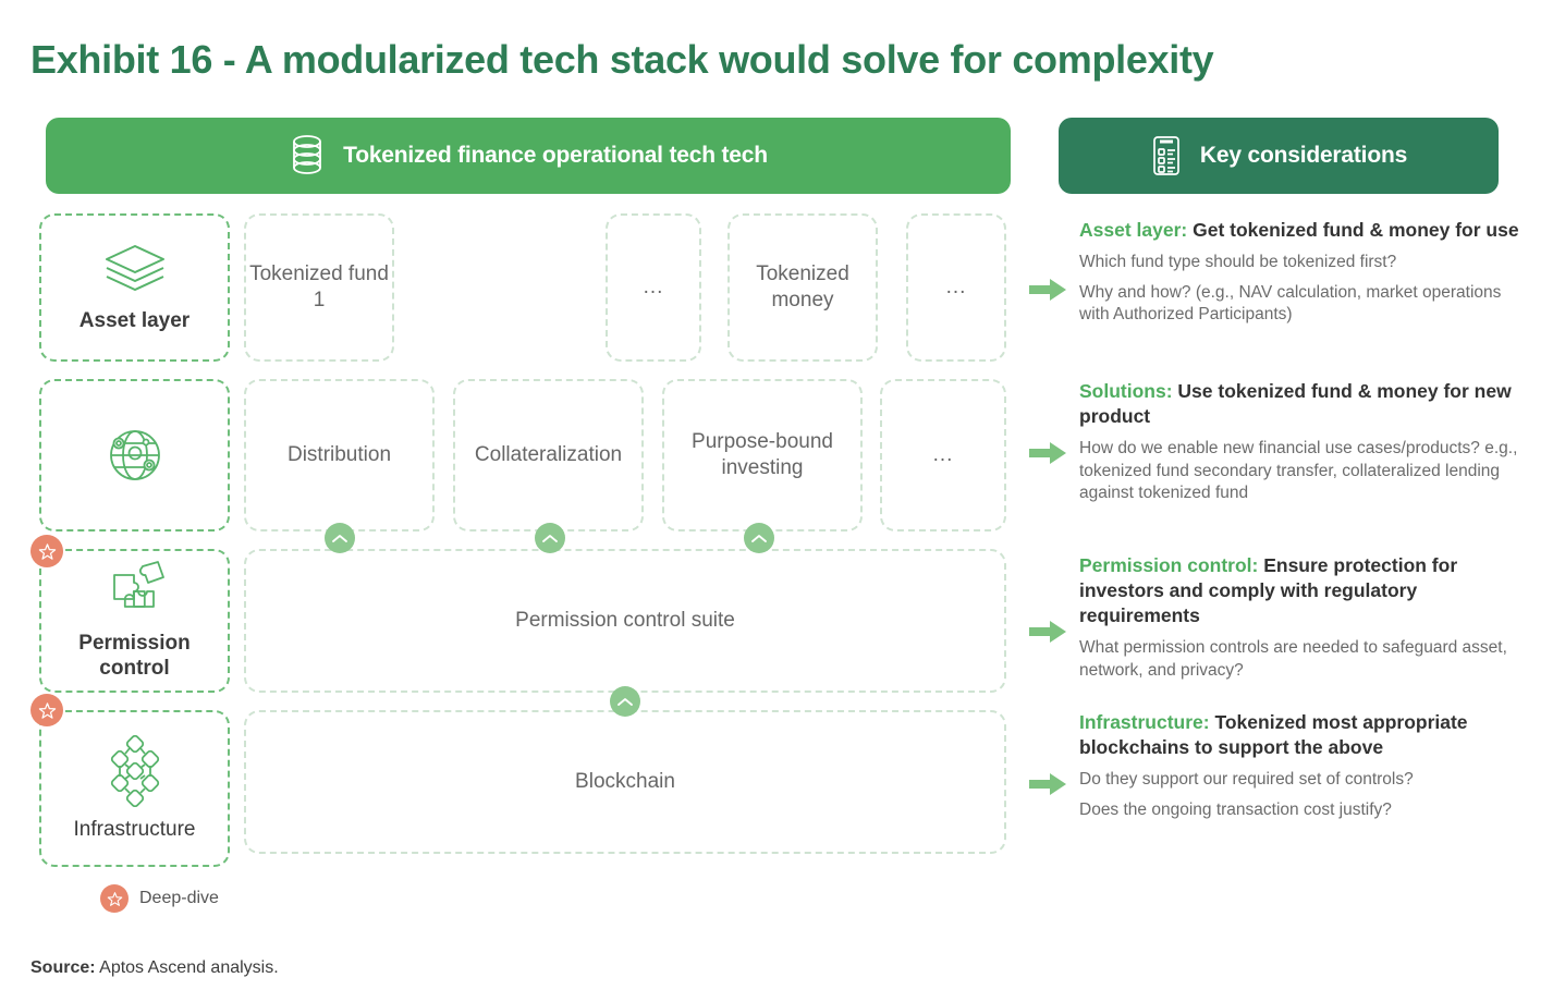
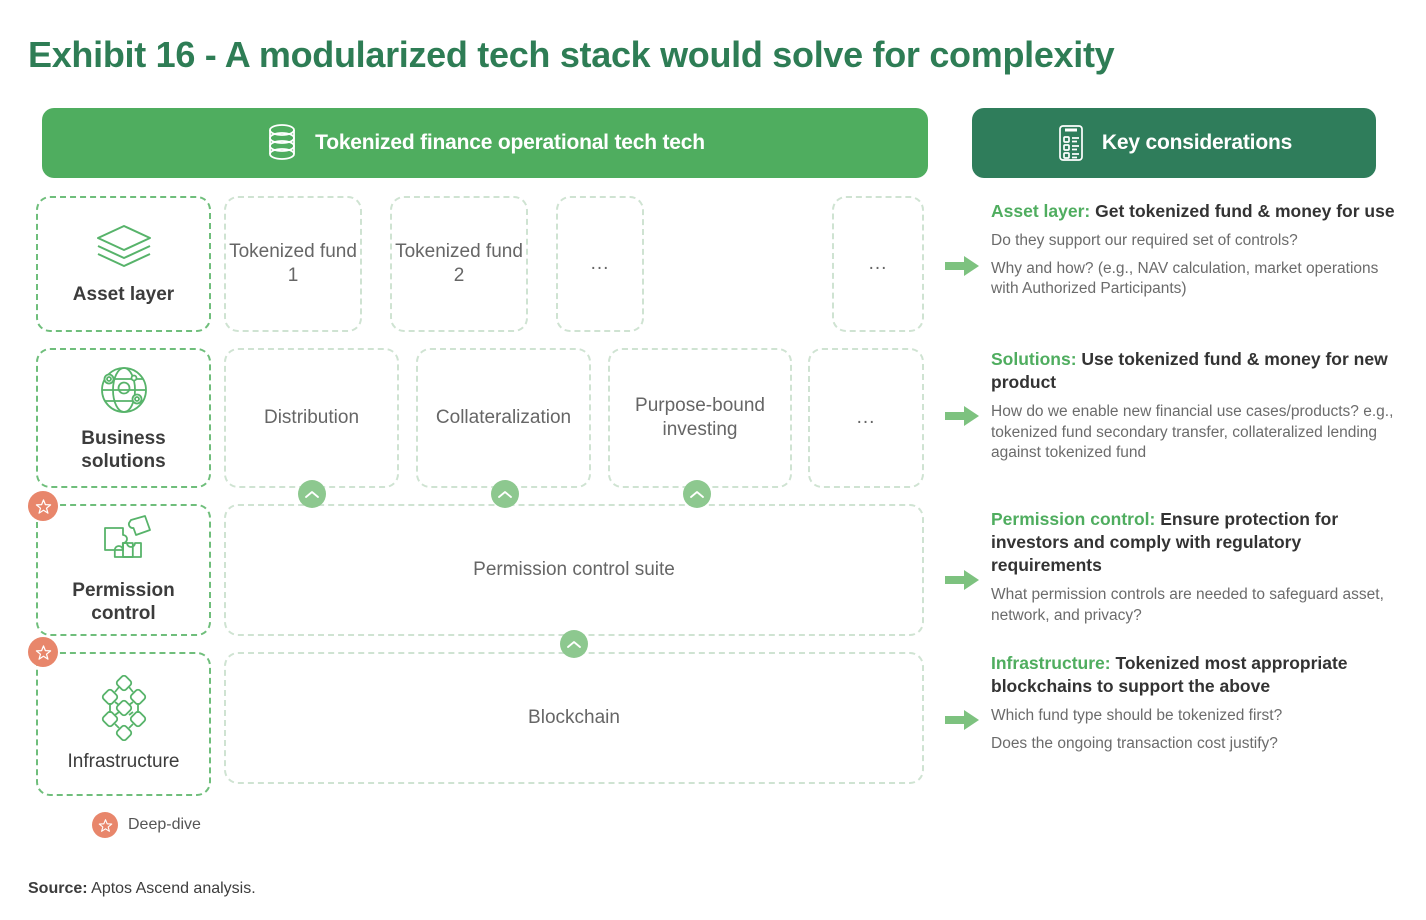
  Exhibit 16 - A modularized tech stack would solve for complexity
  Tokenized finance operational tech tech
  Key considerations
  Asset layer
  Tokenized fund 1
+ Tokenized fund 2
  ...
- Tokenized money
  ...
+ Business solutions
  Distribution
  Collateralization
  Purpose-bound investing
  ...
  Permission control
  Permission control suite
  Infrastructure
  Blockchain
  Asset layer: Get tokenized fund & money for use
- Which fund type should be tokenized first?
+ Do they support our required set of controls?
  Why and how? (e.g., NAV calculation, market operations with Authorized Participants)
  Solutions: Use tokenized fund & money for new product
  How do we enable new financial use cases/products? e.g., tokenized fund secondary transfer, collateralized lending against tokenized fund
  Permission control: Ensure protection for investors and comply with regulatory requirements
  What permission controls are needed to safeguard asset, network, and privacy?
  Infrastructure: Tokenized most appropriate blockchains to support the above
- Do they support our required set of controls?
+ Which fund type should be tokenized first?
  Does the ongoing transaction cost justify?
  Deep-dive
  Source: Aptos Ascend analysis.
